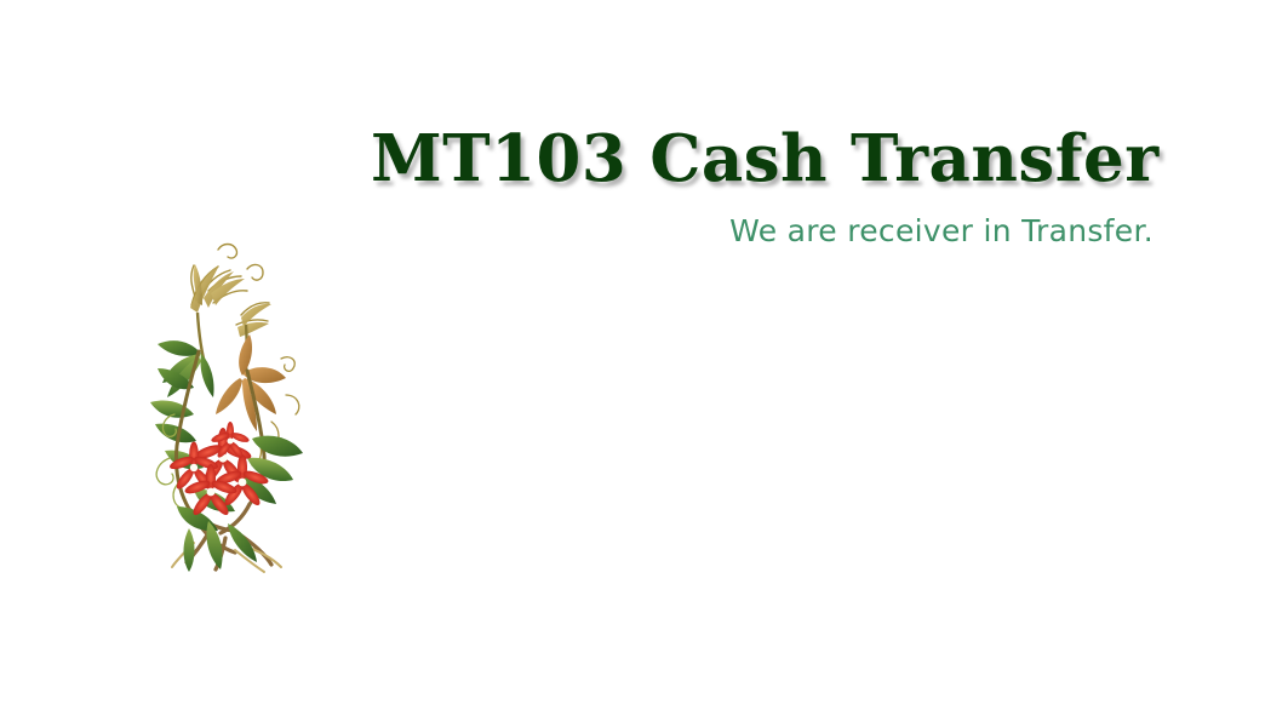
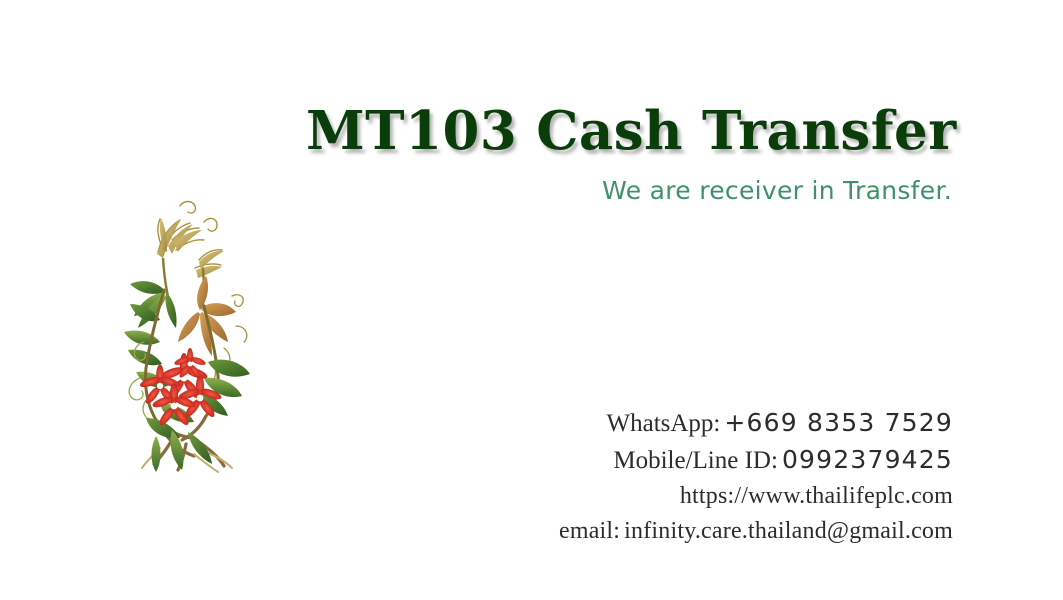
  MT103 Cash Transfer
  We are receiver in Transfer.
+ WhatsApp: +669 8353 7529
+ Mobile/Line ID: 0992379425
+ https://www.thailifeplc.com
+ email: infinity.care.thailand@gmail.com
